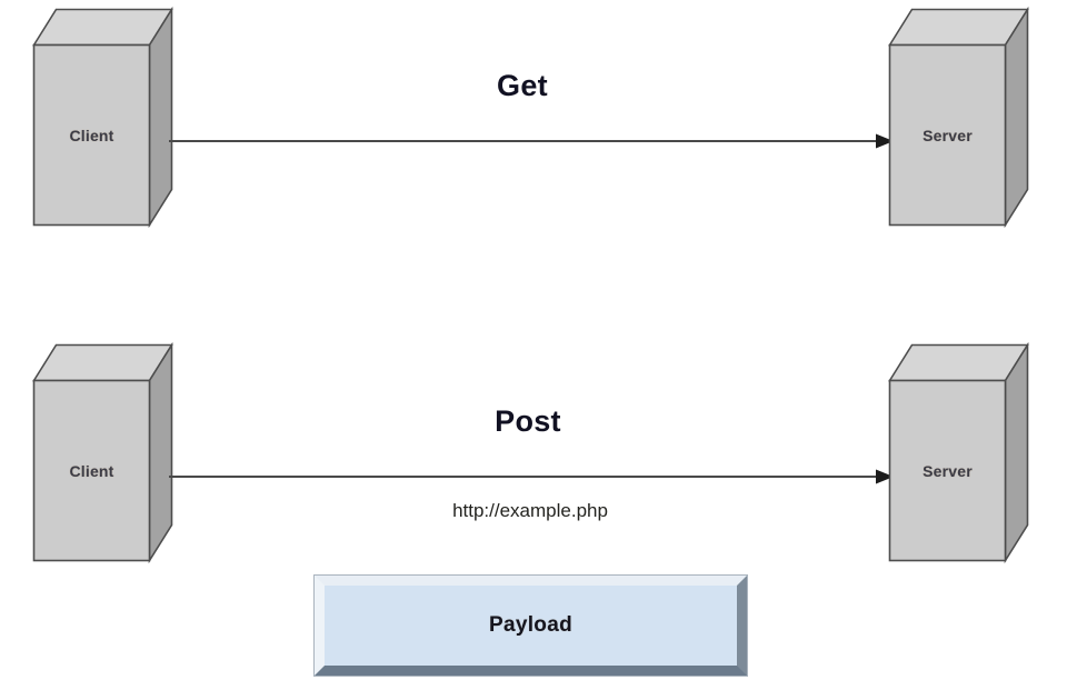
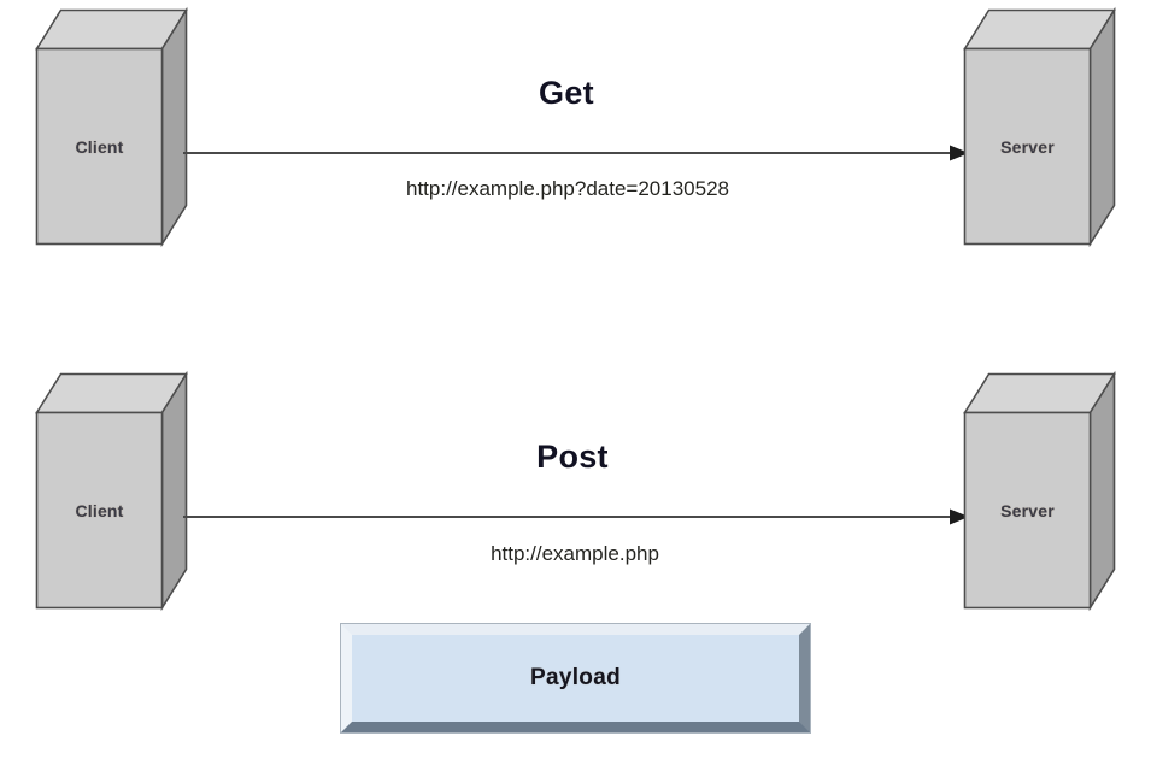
  Client
  Get
+ http://example.php?date=20130528
  Server
  Client
  Post
  http://example.php
  Server
  Payload
